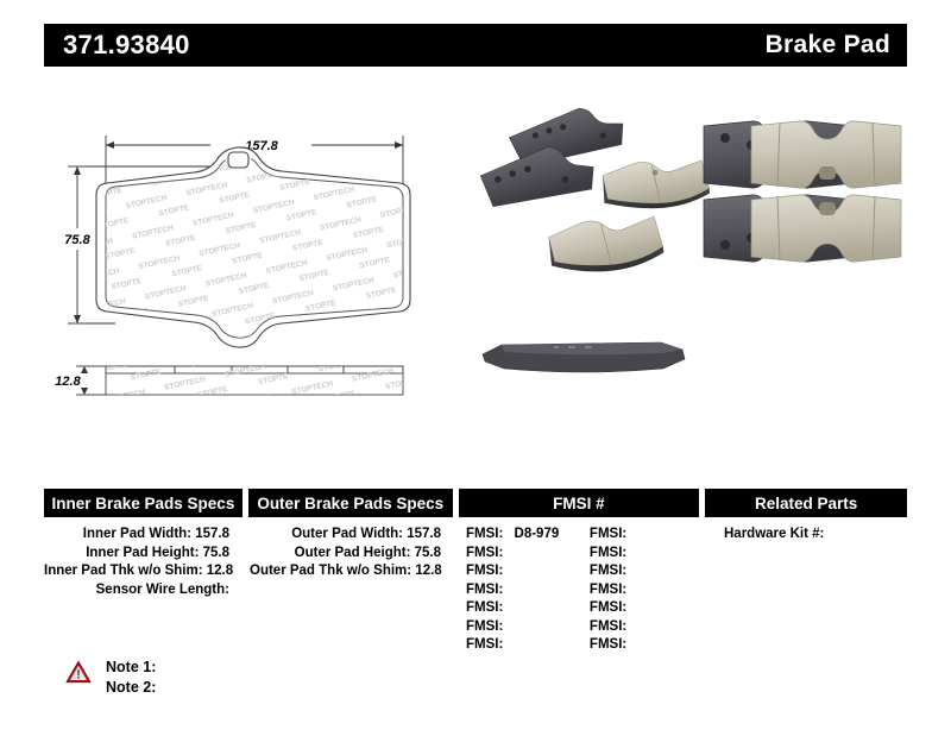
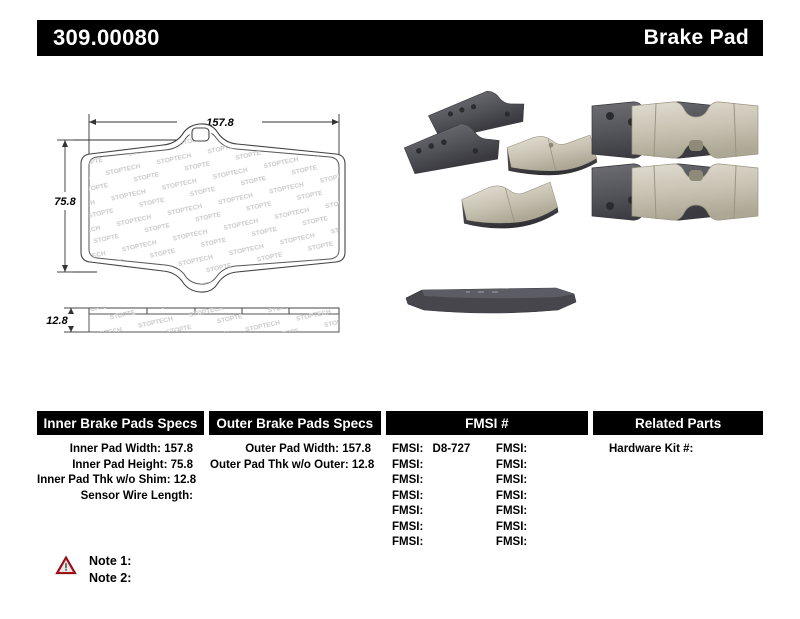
- 371.93840
+ 309.00080
  Brake Pad
  157.8
  75.8
  12.8
  Inner Brake Pads Specs
  Outer Brake Pads Specs
  FMSI #
  Related Parts
  Inner Pad Width: 157.8
  Inner Pad Height: 75.8
  Inner Pad Thk w/o Shim: 12.8
  Sensor Wire Length:
  Outer Pad Width: 157.8
- Outer Pad Height: 75.8
- Outer Pad Thk w/o Shim: 12.8
+ Outer Pad Thk w/o Outer: 12.8
- FMSI: D8-979
+ FMSI: D8-727
  FMSI:
  FMSI:
  FMSI:
  FMSI:
  FMSI:
  FMSI:
  FMSI:
  FMSI:
  FMSI:
  FMSI:
  FMSI:
  FMSI:
  FMSI:
  Hardware Kit #:
  Note 1:
  Note 2:
